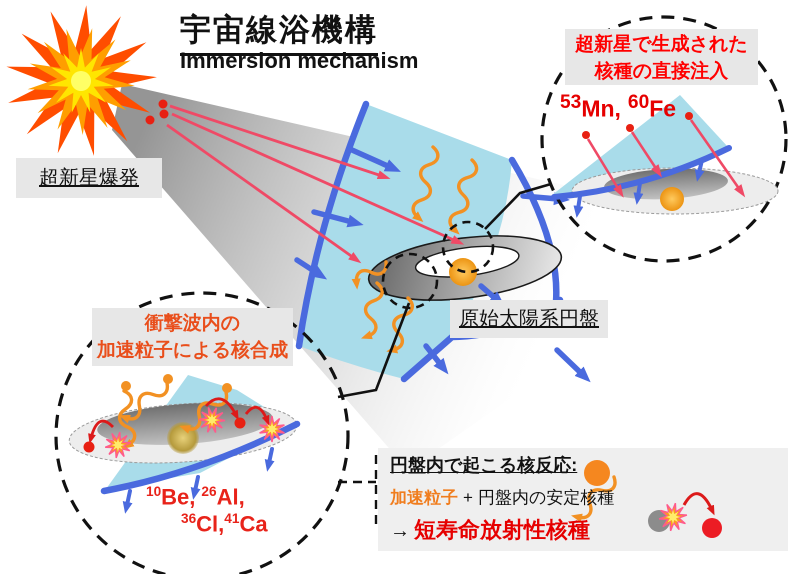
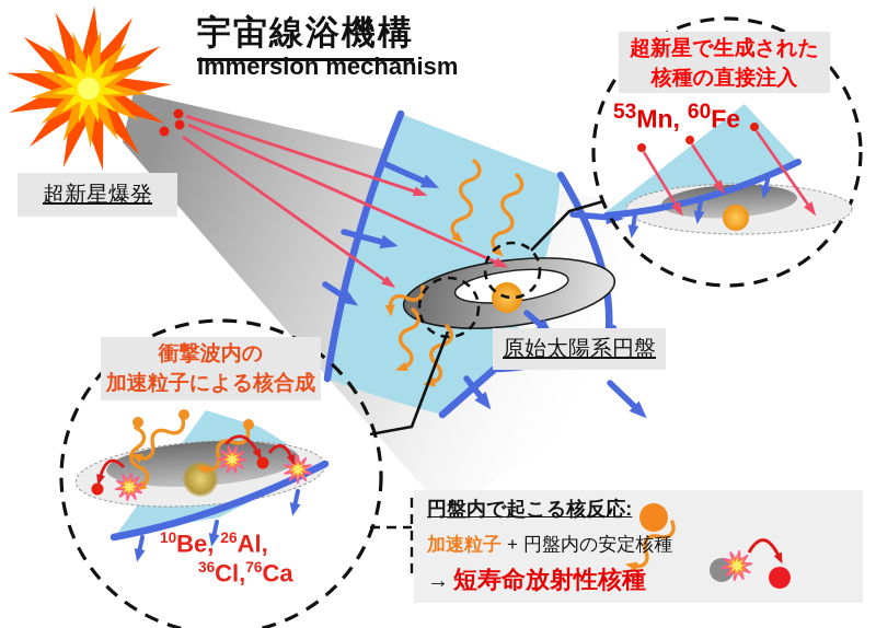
  宇宙線浴機構
  Immersion mechanism
  超新星爆発
  原始太陽系円盤
  超新星で生成された
  核種の直接注入
  衝撃波内の
  加速粒子による核合成
  53Mn, 60Fe
  10Be, 26Al,
- 36Cl,41Ca
+ 36Cl,76Ca
  円盤内で起こる核反応:
  加速粒子 + 円盤内の安定核種
  → 短寿命放射性核種
